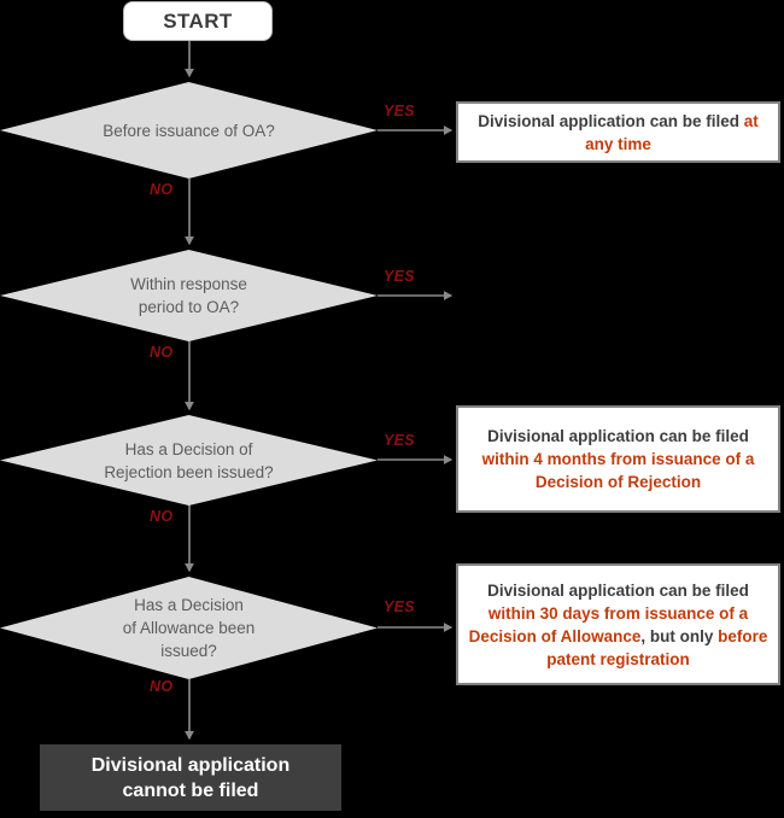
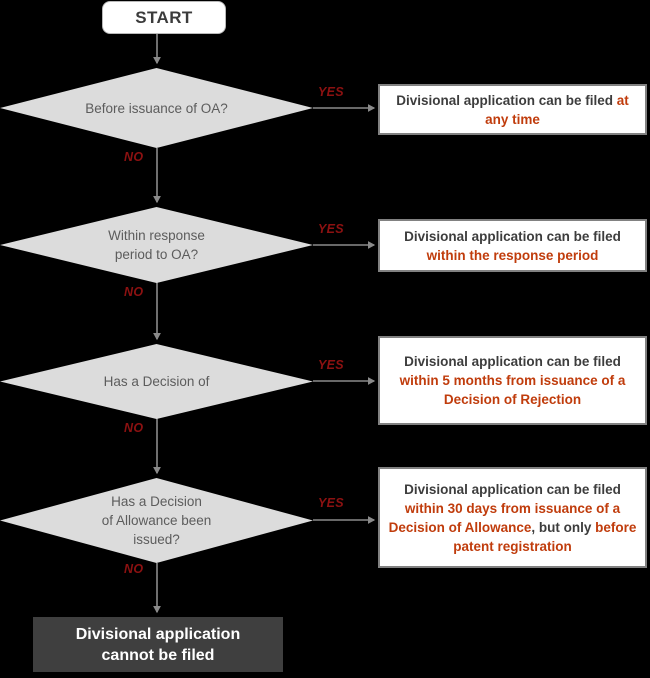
  START
  Before issuance of OA?
  YES
  NO
  Within response
  period to OA?
  YES
  NO
  Has a Decision of
- Rejection been issued?
  YES
  NO
  Has a Decision
  of Allowance been
  issued?
  YES
  NO
  Divisional application can be filed at any time
+ Divisional application can be filed within the response period
- Divisional application can be filed within 4 months from issuance of a Decision of Rejection
+ Divisional application can be filed within 5 months from issuance of a Decision of Rejection
  Divisional application can be filed within 30 days from issuance of a Decision of Allowance, but only before patent registration
  Divisional application
  cannot be filed
